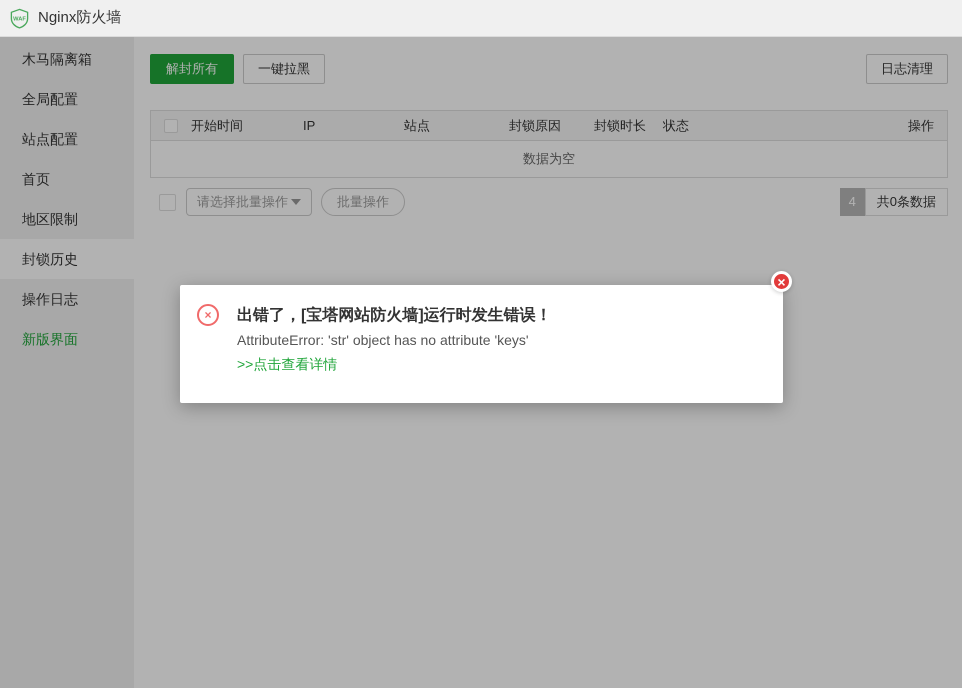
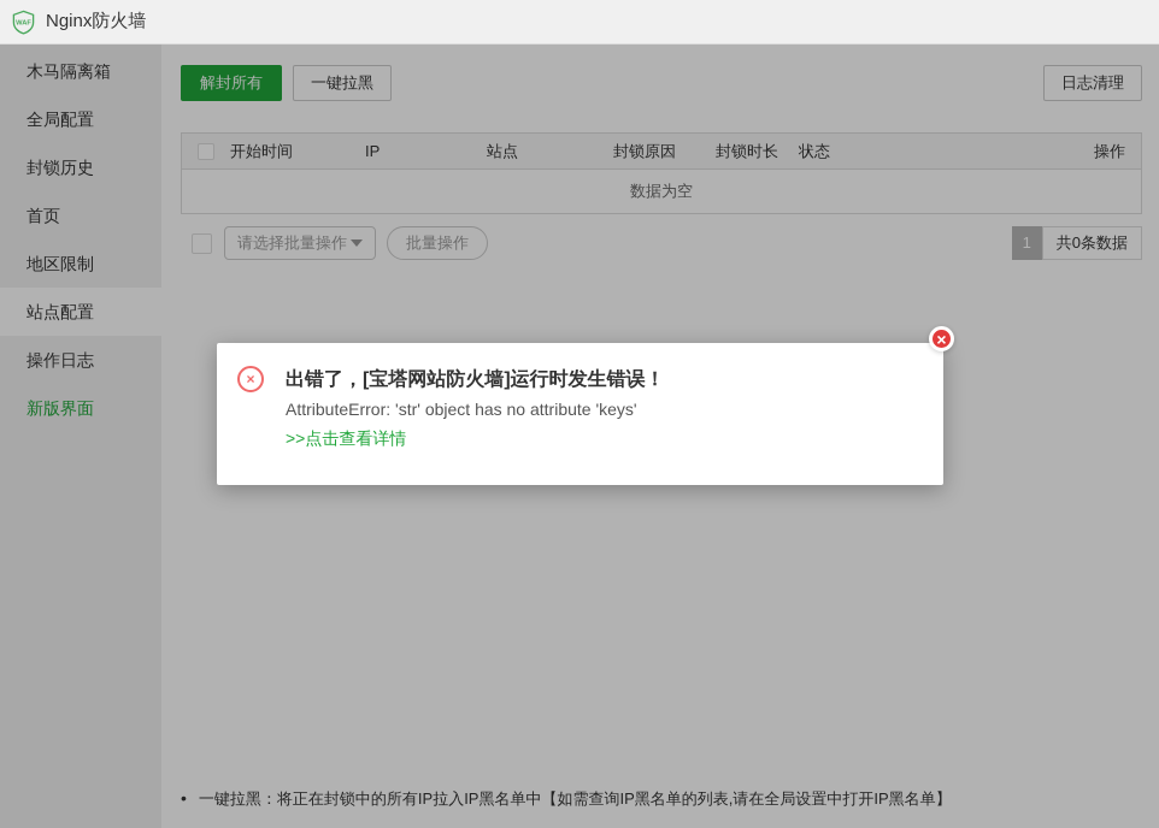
  Nginx防火墙
  木马隔离箱
  全局配置
- 站点配置
+ 封锁历史
  首页
  地区限制
- 封锁历史
+ 站点配置
  操作日志
  新版界面
  解封所有
  一键拉黑
  日志清理
  开始时间
  IP
  站点
  封锁原因
  封锁时长
  状态
  操作
  数据为空
  请选择批量操作
  批量操作
- 4
+ 1
  共0条数据
+ • 一键拉黑：将正在封锁中的所有IP拉入IP黑名单中【如需查询IP黑名单的列表,请在全局设置中打开IP黑名单】
  ×
  ×
  出错了，[宝塔网站防火墙]运行时发生错误！
  AttributeError: 'str' object has no attribute 'keys'
  >>点击查看详情
